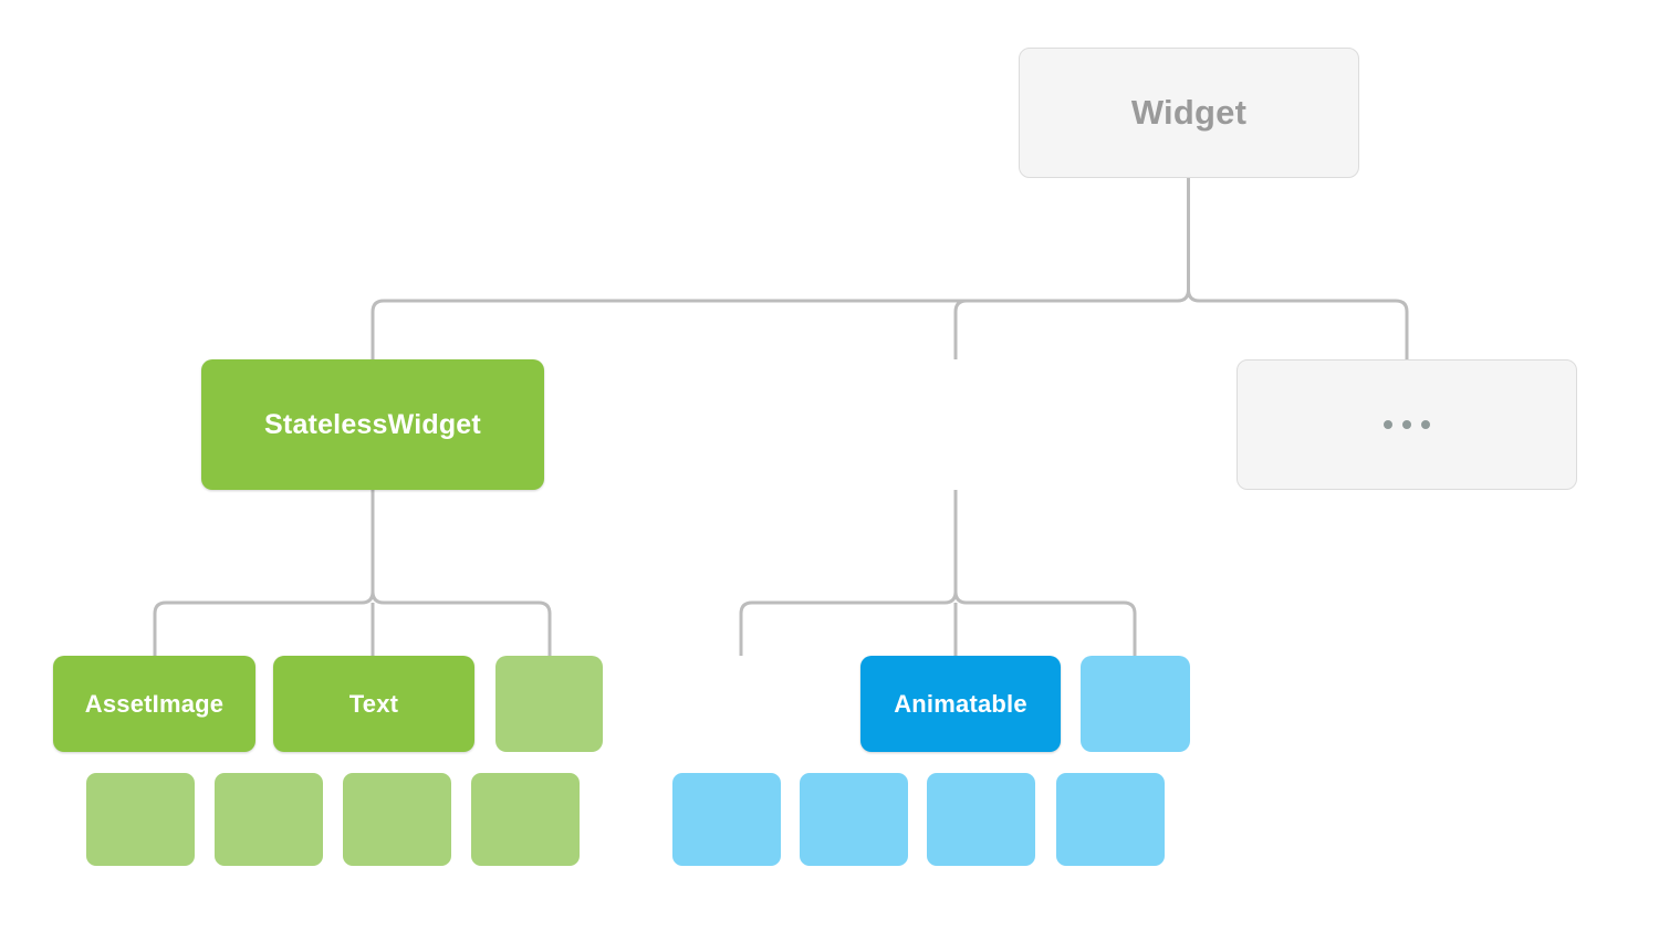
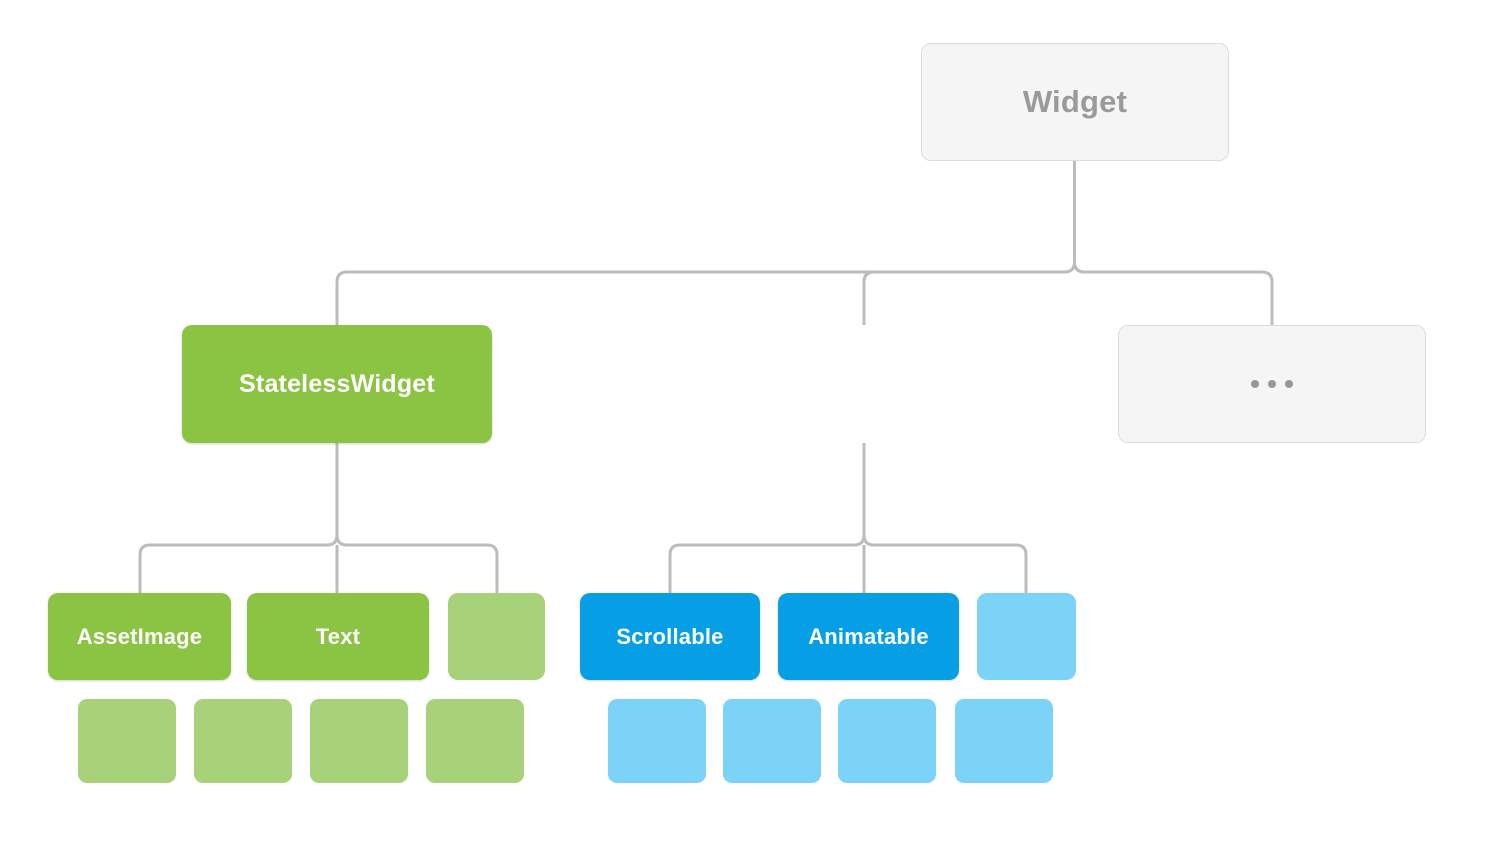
  Widget
  StatelessWidget
  AssetImage
  Text
+ Scrollable
  Animatable
